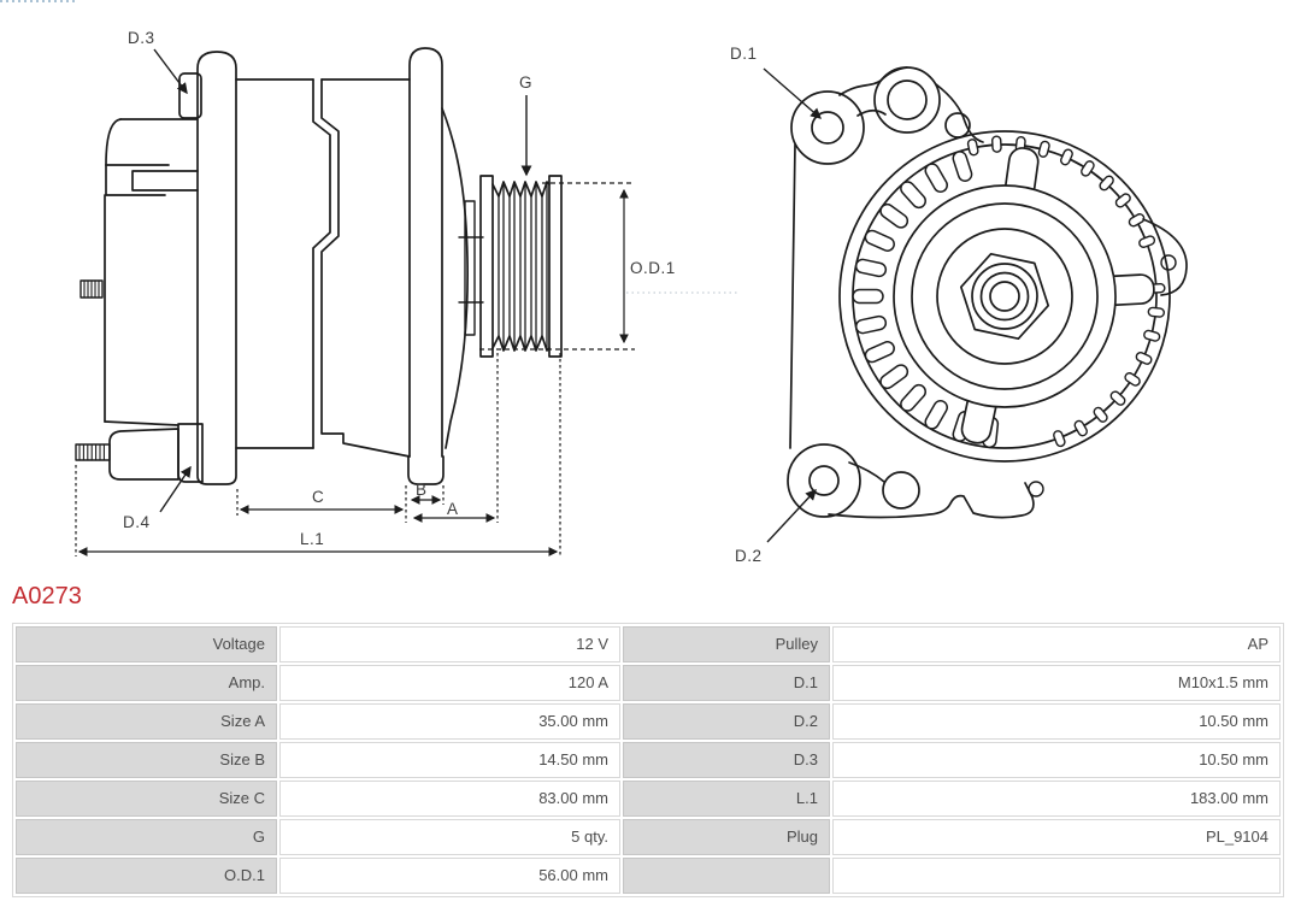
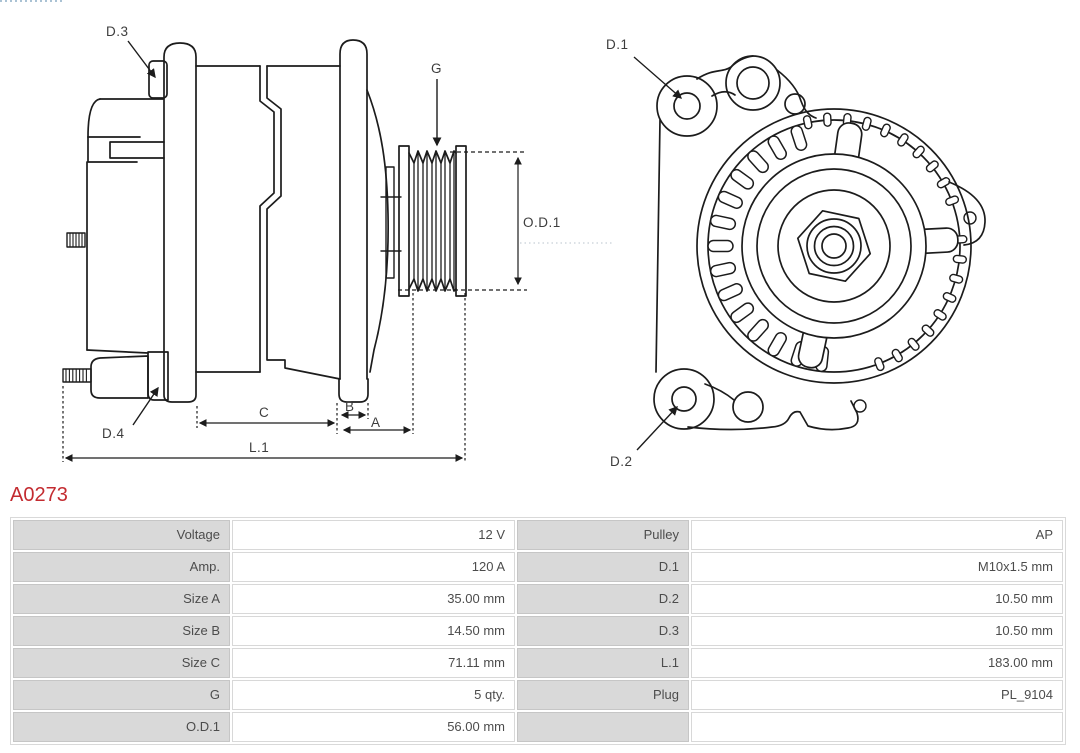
  D.3
  G
  O.D.1
  D.4
  C
  B
  A
  L.1
  D.1
  D.2
  A0273
  Voltage
  12 V
  Pulley
  AP
  Amp.
  120 A
  D.1
  M10x1.5 mm
  Size A
  35.00 mm
  D.2
  10.50 mm
  Size B
  14.50 mm
  D.3
  10.50 mm
  Size C
- 83.00 mm
+ 71.11 mm
  L.1
  183.00 mm
  G
  5 qty.
  Plug
  PL_9104
  O.D.1
  56.00 mm
